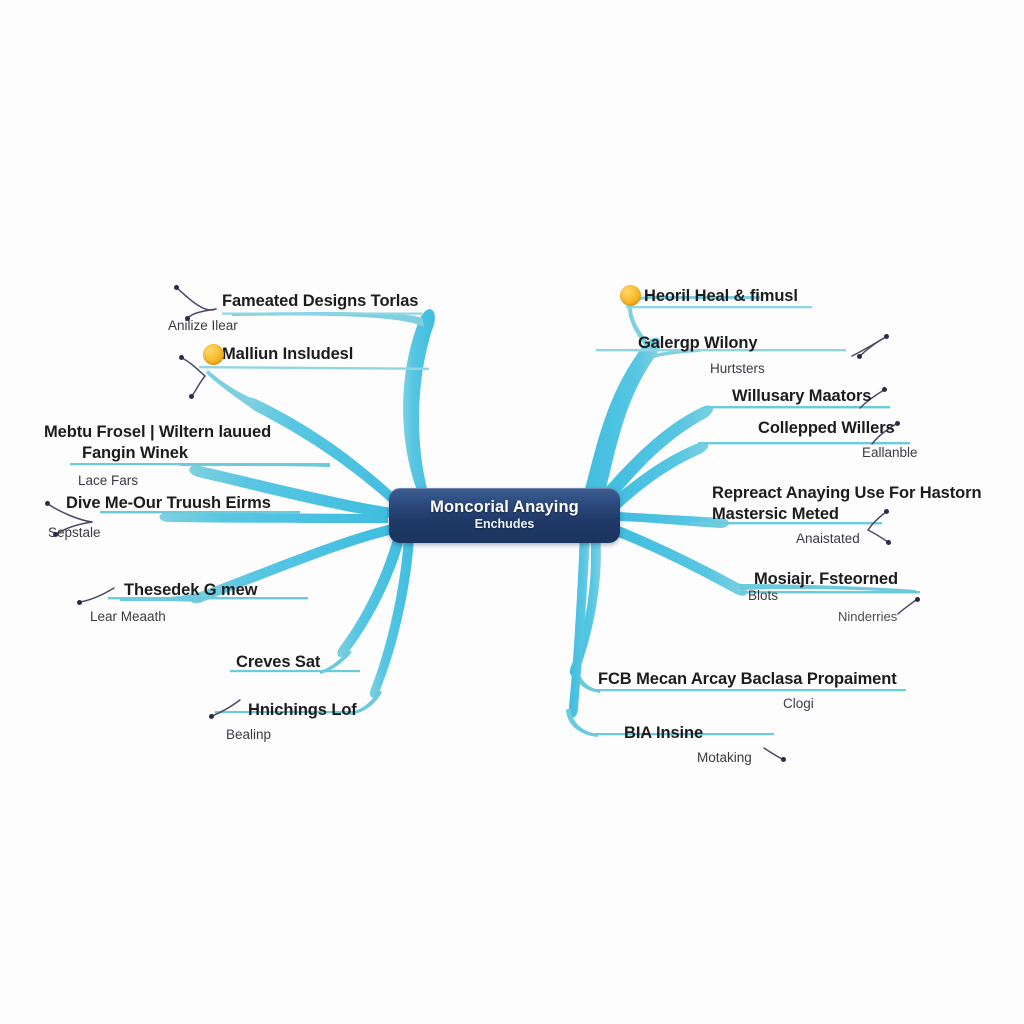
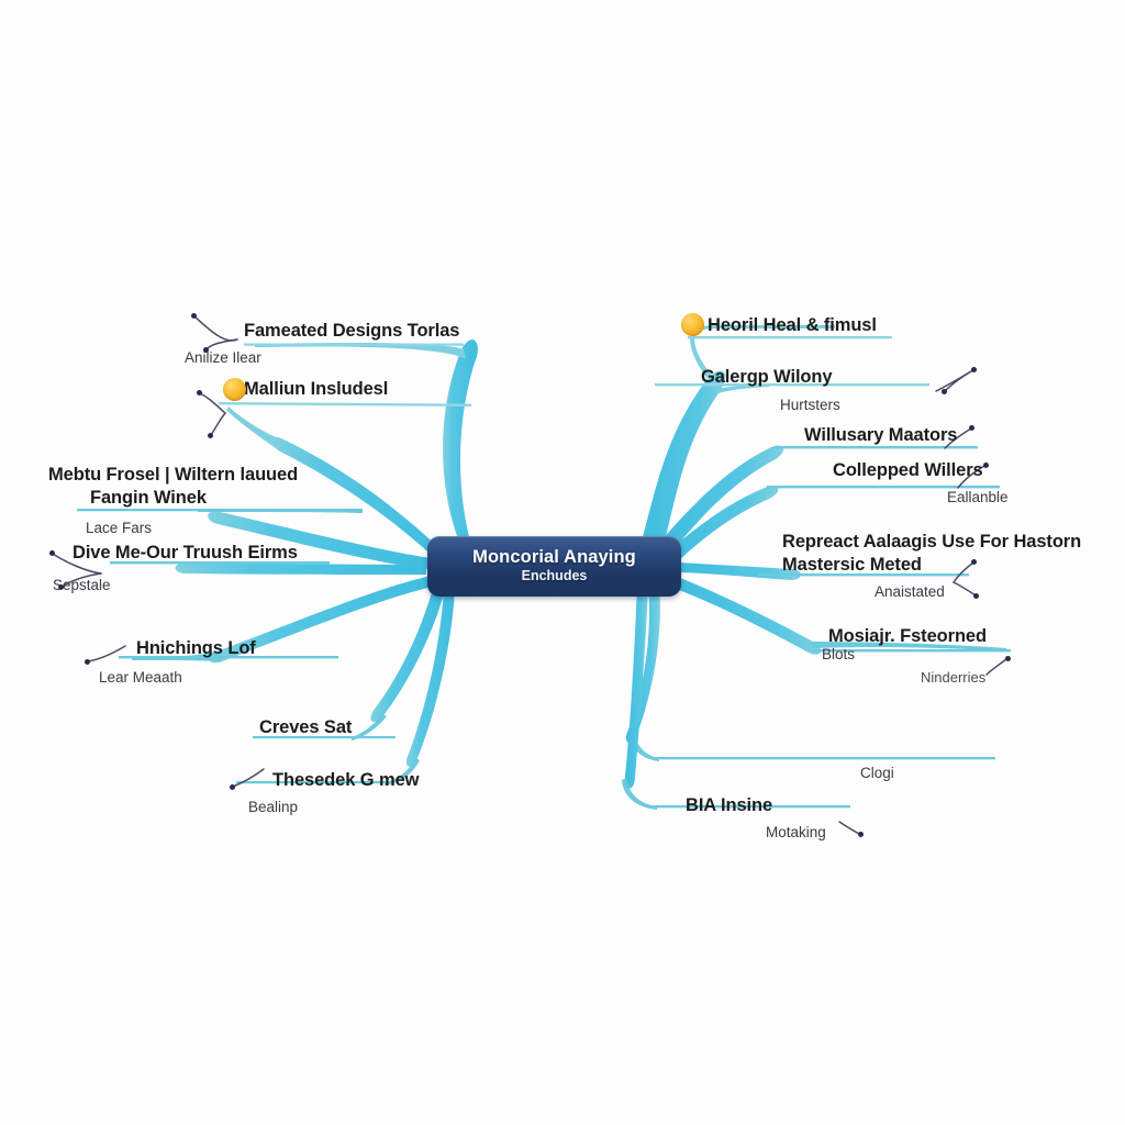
  Moncorial Anaying
  Enchudes
  Fameated Designs Torlas
  Anilize Ilear
  Malliun Insludesl
  Mebtu Frosel | Wiltern lauued
  Fangin Winek
  Lace Fars
  Dive Me-Our Truush Eirms
  epstale
- Thesedek G mew
+ Hnichings Lof
  Lear Meaath
  Creves Sat
- Hnichings Lof
+ Thesedek G mew
  Bealinp
  Heoril Heal & fimusl
  Galergp Wilony
  Hurtsters
  Willusary Maators
  Collepped Willers
  Eallanble
- Repreact Anaying Use For Hastorn
+ Repreact Aalaagis Use For Hastorn
  Mastersic Meted
  Anaistated
  Mosiajr. Fsteorned
  Blots
  Ninderries
- FCB Mecan Arcay Baclasa Propaiment
  Clogi
  BIA Insine
  Motaking
